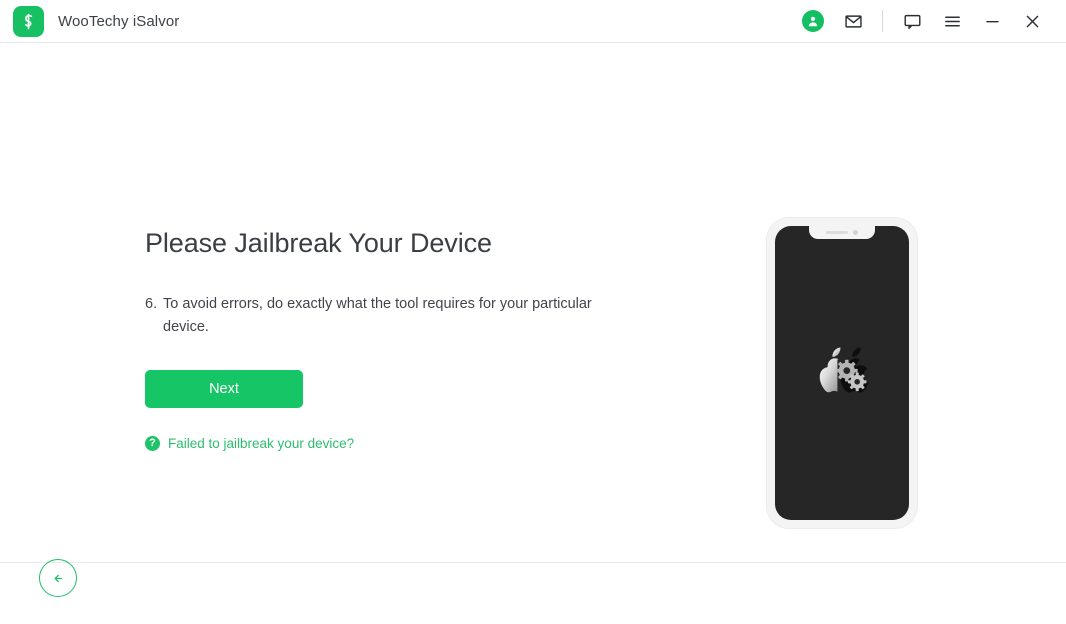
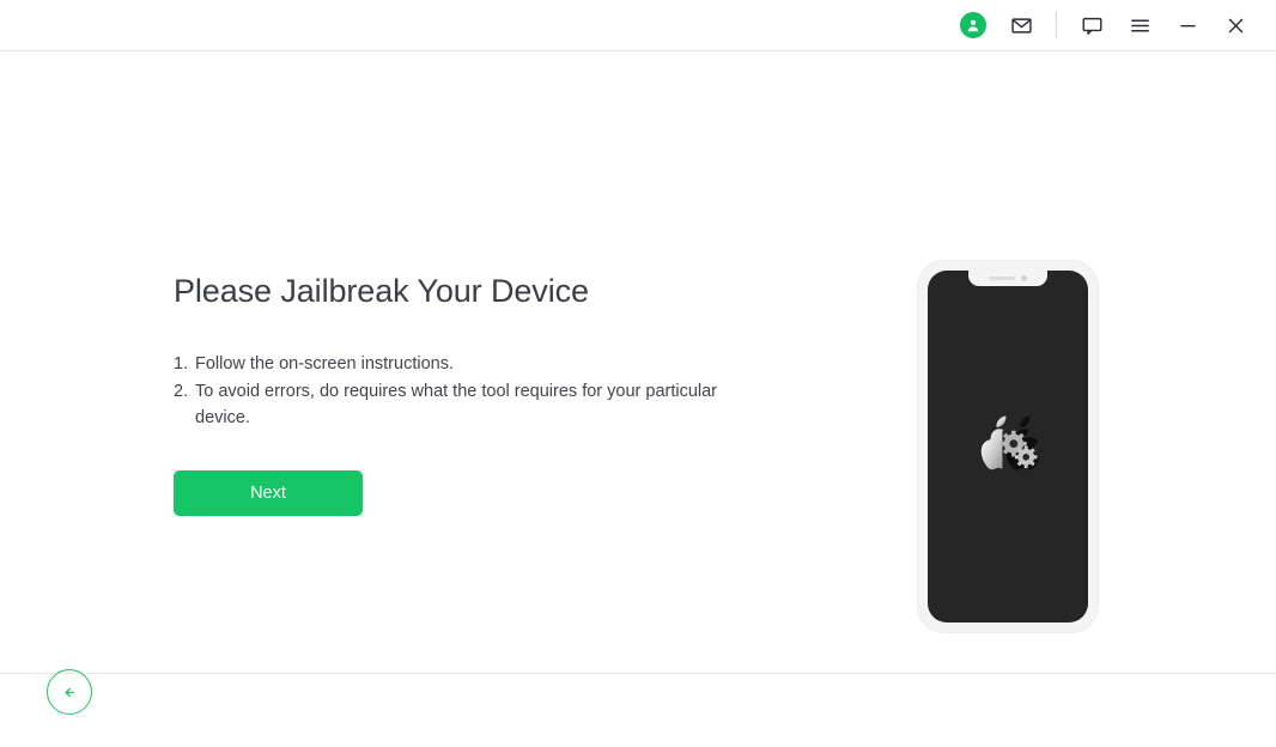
- WooTechy iSalvor
  Please Jailbreak Your Device
+ 1.
+ Follow the on-screen instructions.
- 6.
+ 2.
- To avoid errors, do exactly what the tool requires for your particular device.
+ To avoid errors, do requires what the tool requires for your particular device.
  Next
- ?
- Failed to jailbreak your device?
